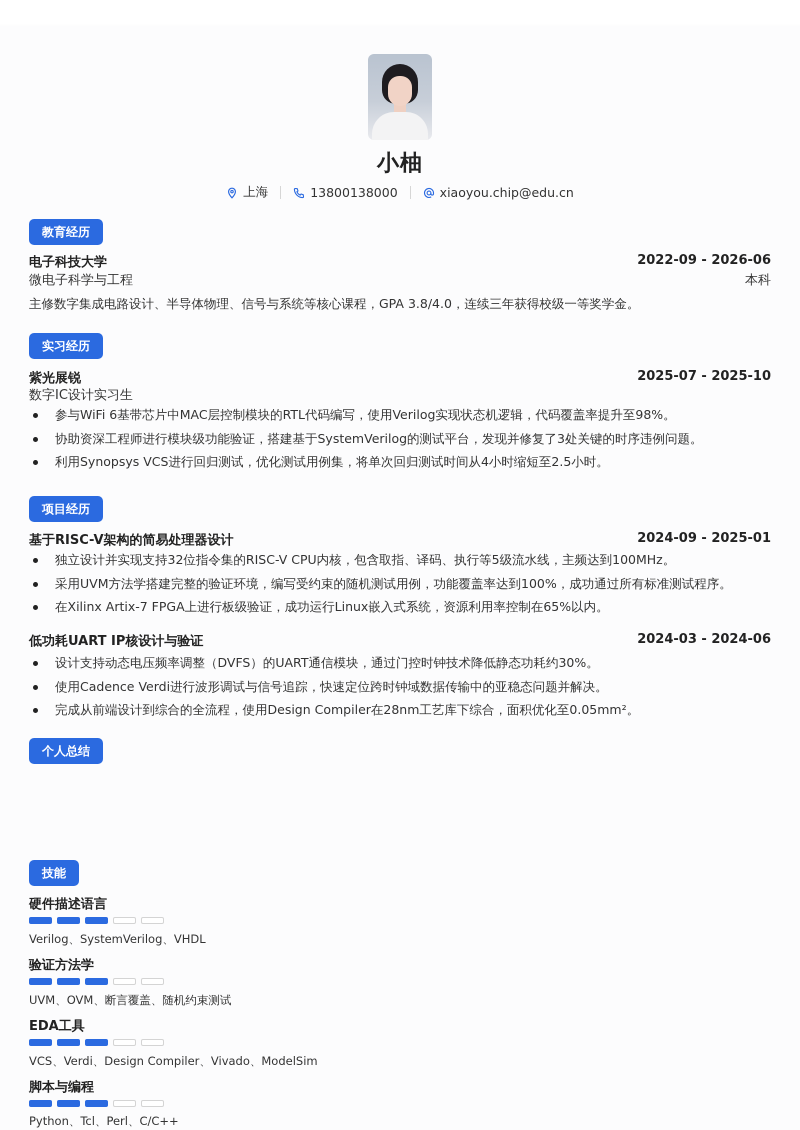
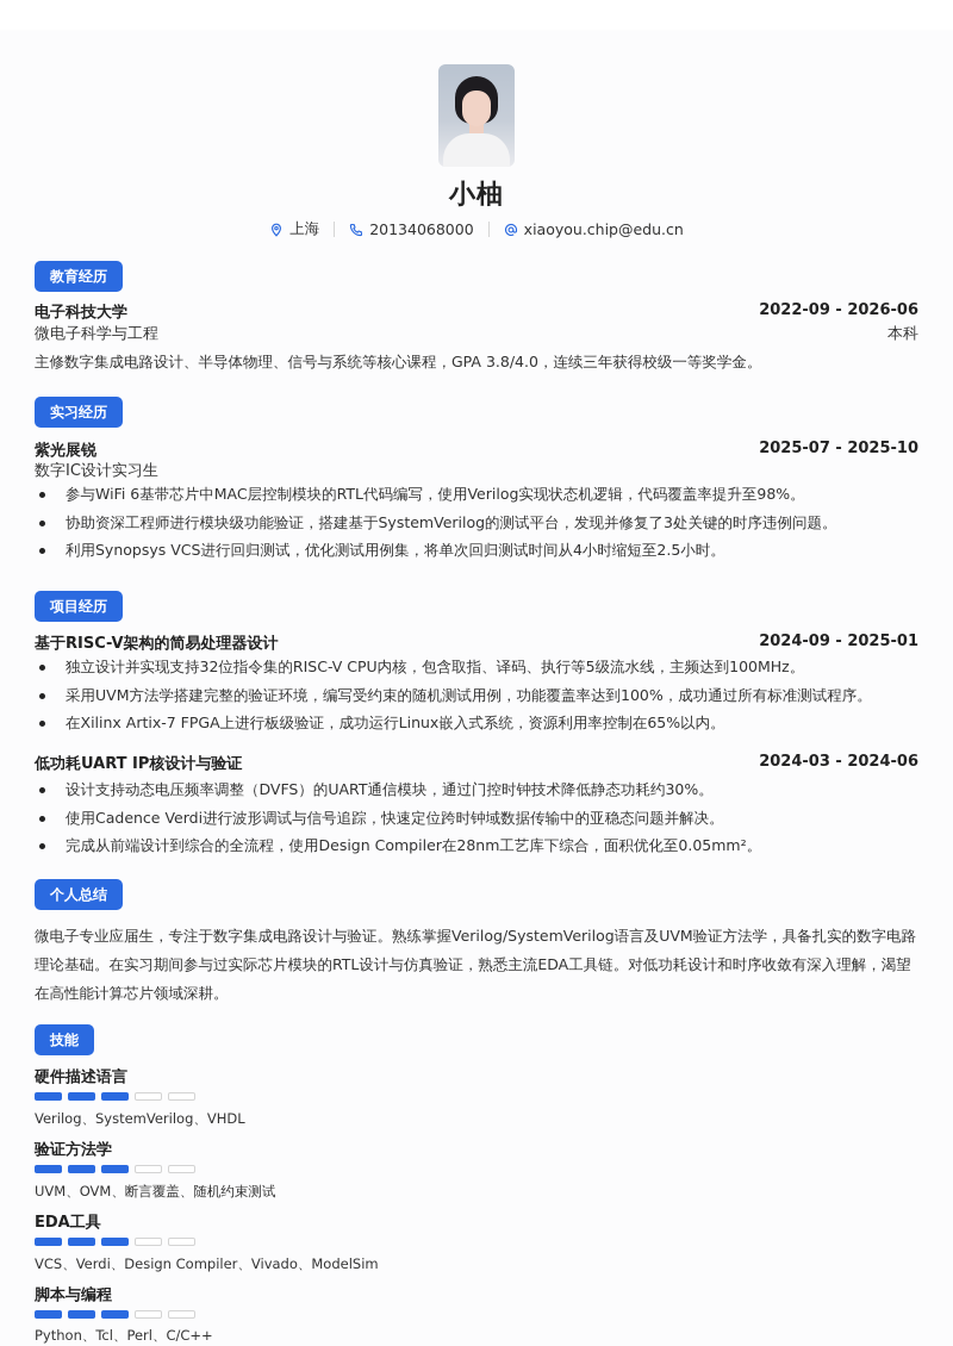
  小柚
  上海
- 13800138000
+ 20134068000
  xiaoyou.chip@edu.cn
  教育经历
  电子科技大学
  2022-09 - 2026-06
  微电子科学与工程
  本科
  主修数字集成电路设计、半导体物理、信号与系统等核心课程，GPA 3.8/4.0，连续三年获得校级一等奖学金。
  实习经历
  紫光展锐
  2025-07 - 2025-10
  数字IC设计实习生
  参与WiFi 6基带芯片中MAC层控制模块的RTL代码编写，使用Verilog实现状态机逻辑，代码覆盖率提升至98%。
  协助资深工程师进行模块级功能验证，搭建基于SystemVerilog的测试平台，发现并修复了3处关键的时序违例问题。
  利用Synopsys VCS进行回归测试，优化测试用例集，将单次回归测试时间从4小时缩短至2.5小时。
  项目经历
  基于RISC-V架构的简易处理器设计
  2024-09 - 2025-01
  独立设计并实现支持32位指令集的RISC-V CPU内核，包含取指、译码、执行等5级流水线，主频达到100MHz。
  采用UVM方法学搭建完整的验证环境，编写受约束的随机测试用例，功能覆盖率达到100%，成功通过所有标准测试程序。
  在Xilinx Artix-7 FPGA上进行板级验证，成功运行Linux嵌入式系统，资源利用率控制在65%以内。
  低功耗UART IP核设计与验证
  2024-03 - 2024-06
  设计支持动态电压频率调整（DVFS）的UART通信模块，通过门控时钟技术降低静态功耗约30%。
  使用Cadence Verdi进行波形调试与信号追踪，快速定位跨时钟域数据传输中的亚稳态问题并解决。
  完成从前端设计到综合的全流程，使用Design Compiler在28nm工艺库下综合，面积优化至0.05mm²。
  个人总结
+ 微电子专业应届生，专注于数字集成电路设计与验证。熟练掌握Verilog/SystemVerilog语言及UVM验证方法学，具备扎实的数字电路理论基础。在实习期间参与过实际芯片模块的RTL设计与仿真验证，熟悉主流EDA工具链。对低功耗设计和时序收敛有深入理解，渴望在高性能计算芯片领域深耕。
  技能
  硬件描述语言
  Verilog、SystemVerilog、VHDL
  验证方法学
  UVM、OVM、断言覆盖、随机约束测试
  EDA工具
  VCS、Verdi、Design Compiler、Vivado、ModelSim
  脚本与编程
  Python、Tcl、Perl、C/C++
